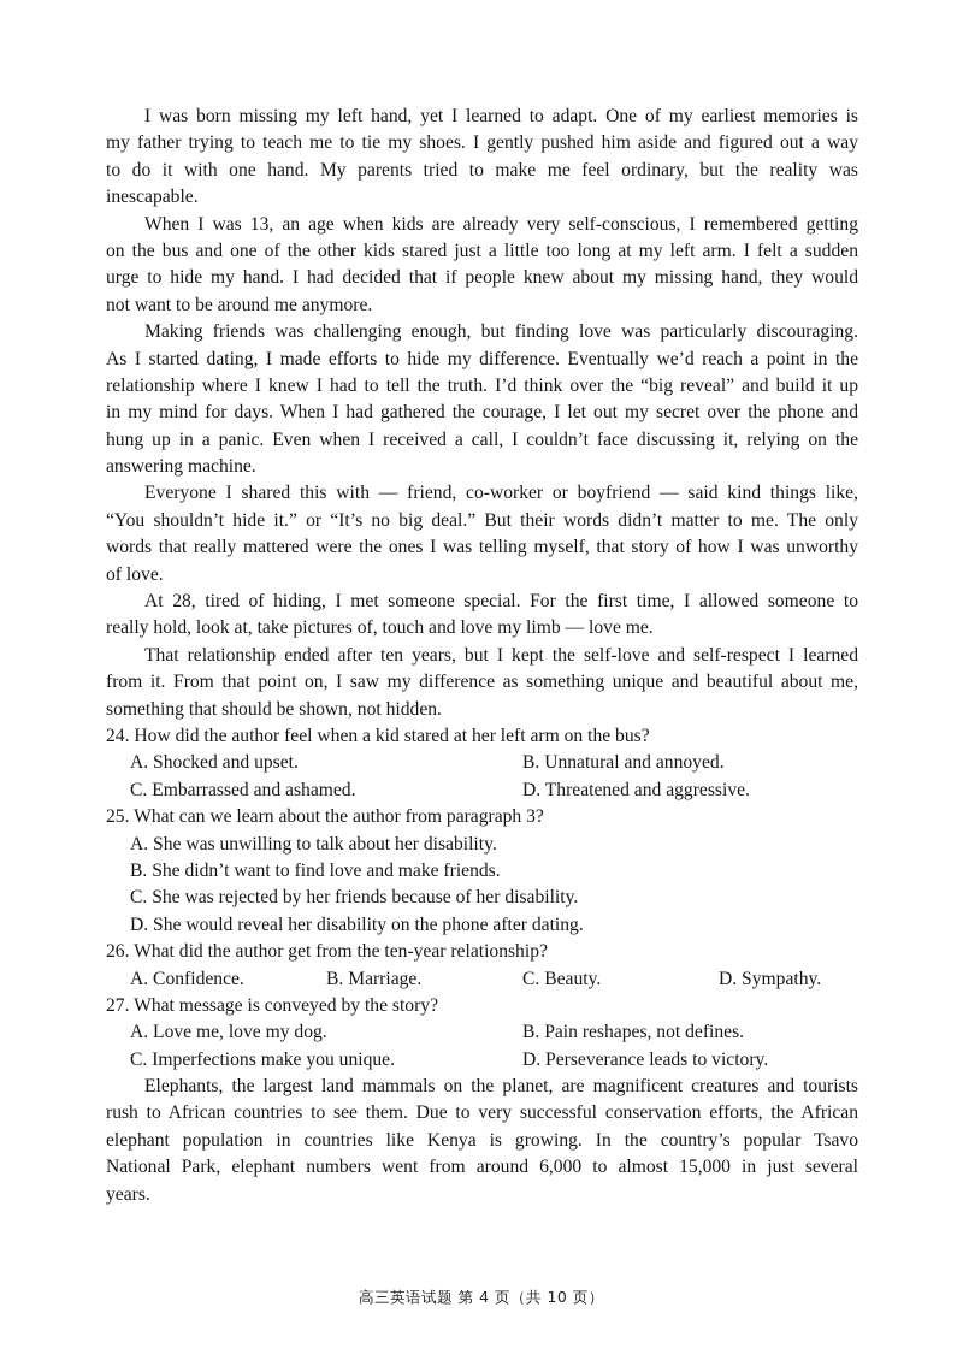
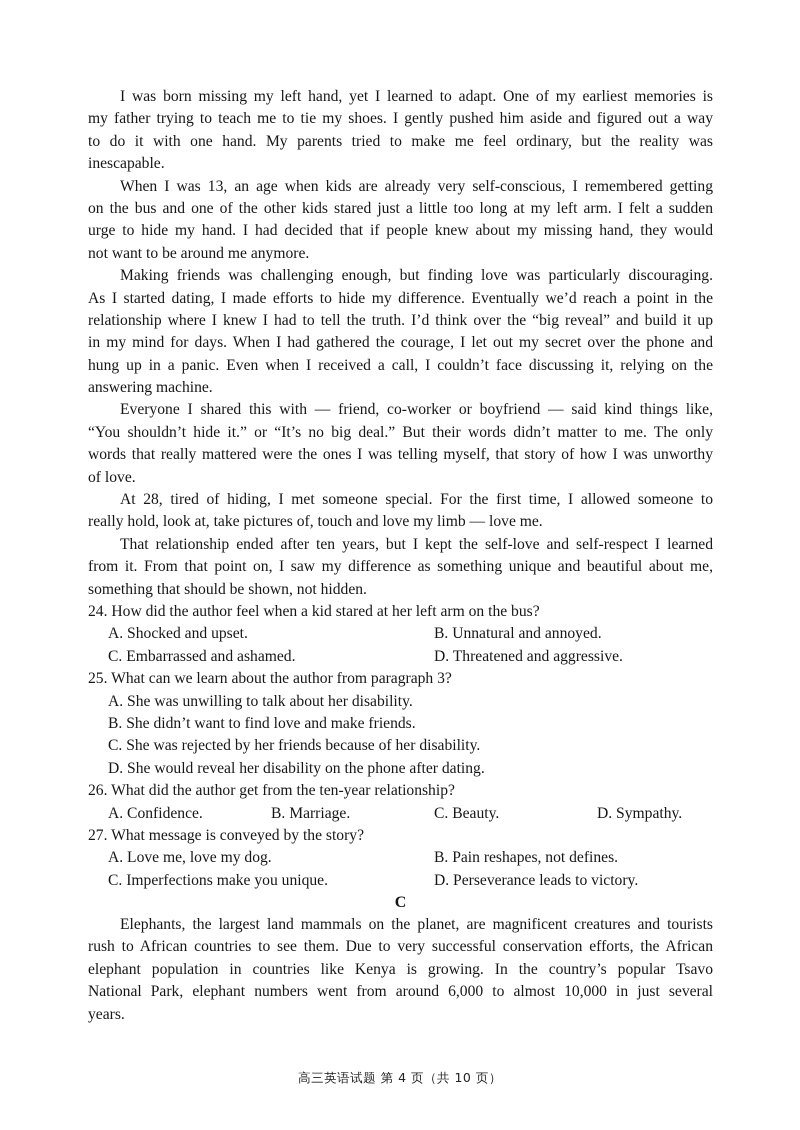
  I was born missing my left hand, yet I learned to adapt. One of my earliest memories is
  my father trying to teach me to tie my shoes. I gently pushed him aside and figured out a way
  to do it with one hand. My parents tried to make me feel ordinary, but the reality was
  inescapable.
  When I was 13, an age when kids are already very self-conscious, I remembered getting
  on the bus and one of the other kids stared just a little too long at my left arm. I felt a sudden
  urge to hide my hand. I had decided that if people knew about my missing hand, they would
  not want to be around me anymore.
  Making friends was challenging enough, but finding love was particularly discouraging.
  As I started dating, I made efforts to hide my difference. Eventually we’d reach a point in the
  relationship where I knew I had to tell the truth. I’d think over the “big reveal” and build it up
  in my mind for days. When I had gathered the courage, I let out my secret over the phone and
  hung up in a panic. Even when I received a call, I couldn’t face discussing it, relying on the
  answering machine.
  Everyone I shared this with — friend, co-worker or boyfriend — said kind things like,
  “You shouldn’t hide it.” or “It’s no big deal.” But their words didn’t matter to me. The only
  words that really mattered were the ones I was telling myself, that story of how I was unworthy
  of love.
  At 28, tired of hiding, I met someone special. For the first time, I allowed someone to
  really hold, look at, take pictures of, touch and love my limb — love me.
  That relationship ended after ten years, but I kept the self-love and self-respect I learned
  from it. From that point on, I saw my difference as something unique and beautiful about me,
  something that should be shown, not hidden.
  24. How did the author feel when a kid stared at her left arm on the bus?
  A. Shocked and upset.
  B. Unnatural and annoyed.
  C. Embarrassed and ashamed.
  D. Threatened and aggressive.
  25. What can we learn about the author from paragraph 3?
  A. She was unwilling to talk about her disability.
  B. She didn’t want to find love and make friends.
  C. She was rejected by her friends because of her disability.
  D. She would reveal her disability on the phone after dating.
  26. What did the author get from the ten-year relationship?
  A. Confidence.
  B. Marriage.
  C. Beauty.
  D. Sympathy.
  27. What message is conveyed by the story?
  A. Love me, love my dog.
  B. Pain reshapes, not defines.
  C. Imperfections make you unique.
  D. Perseverance leads to victory.
+ C
  Elephants, the largest land mammals on the planet, are magnificent creatures and tourists
  rush to African countries to see them. Due to very successful conservation efforts, the African
  elephant population in countries like Kenya is growing. In the country’s popular Tsavo
- National Park, elephant numbers went from around 6,000 to almost 15,000 in just several
+ National Park, elephant numbers went from around 6,000 to almost 10,000 in just several
  years.
  高三英语试题 第 4 页（共 10 页）
